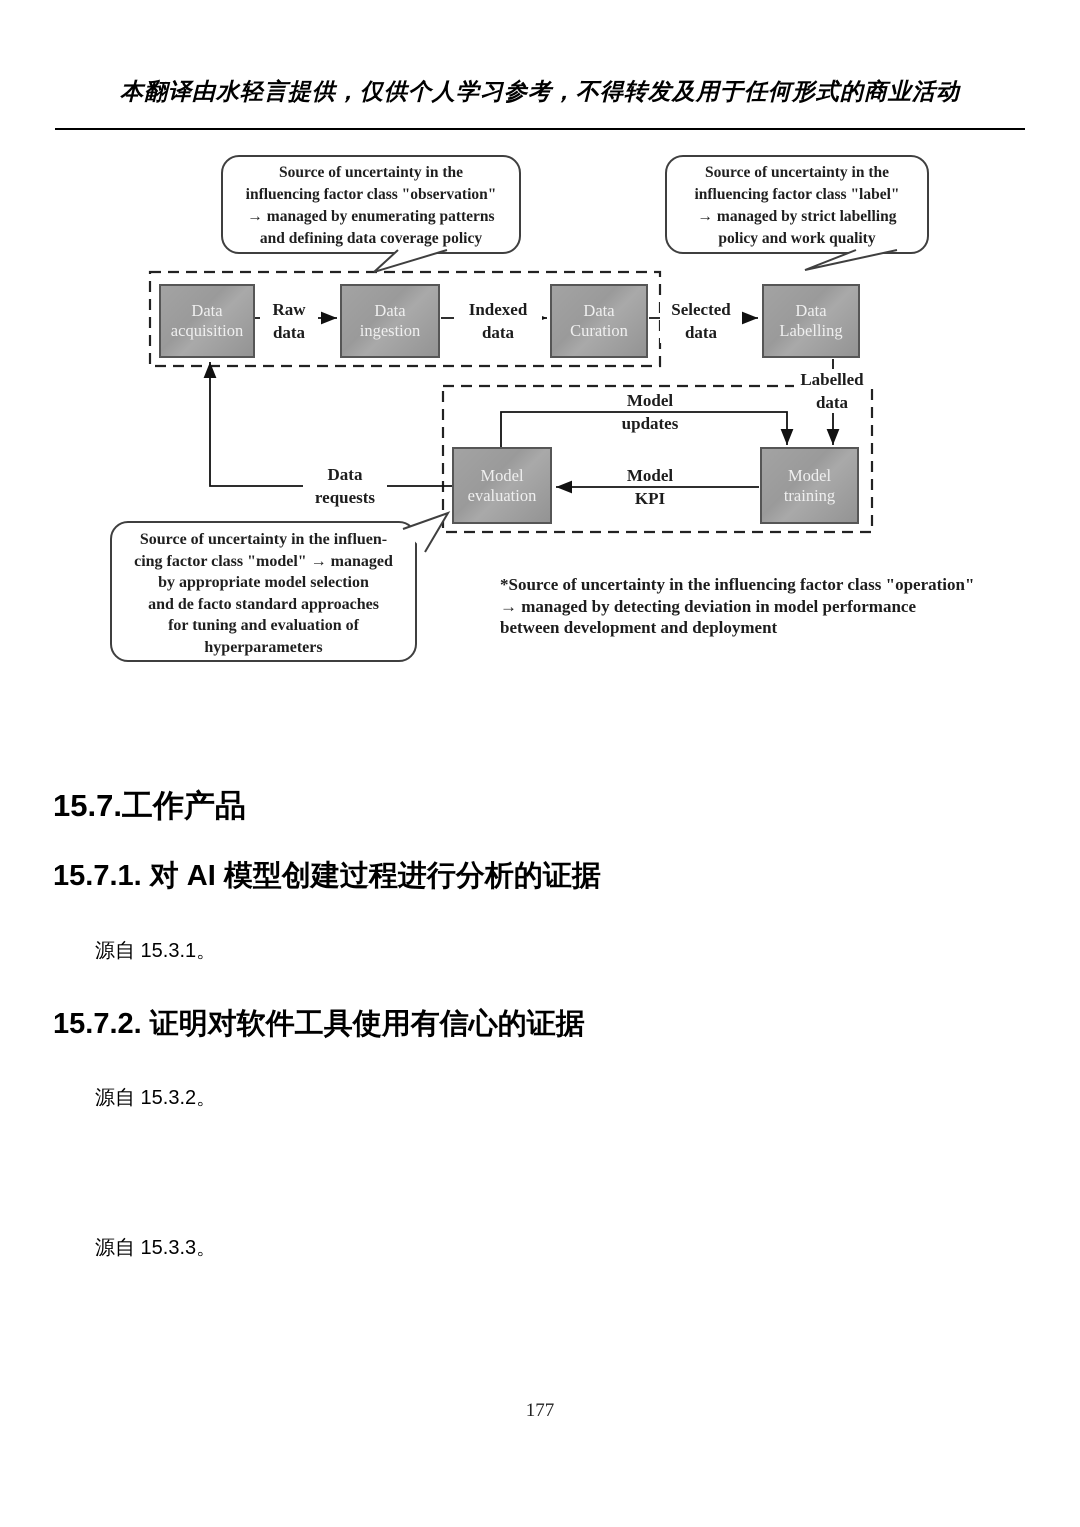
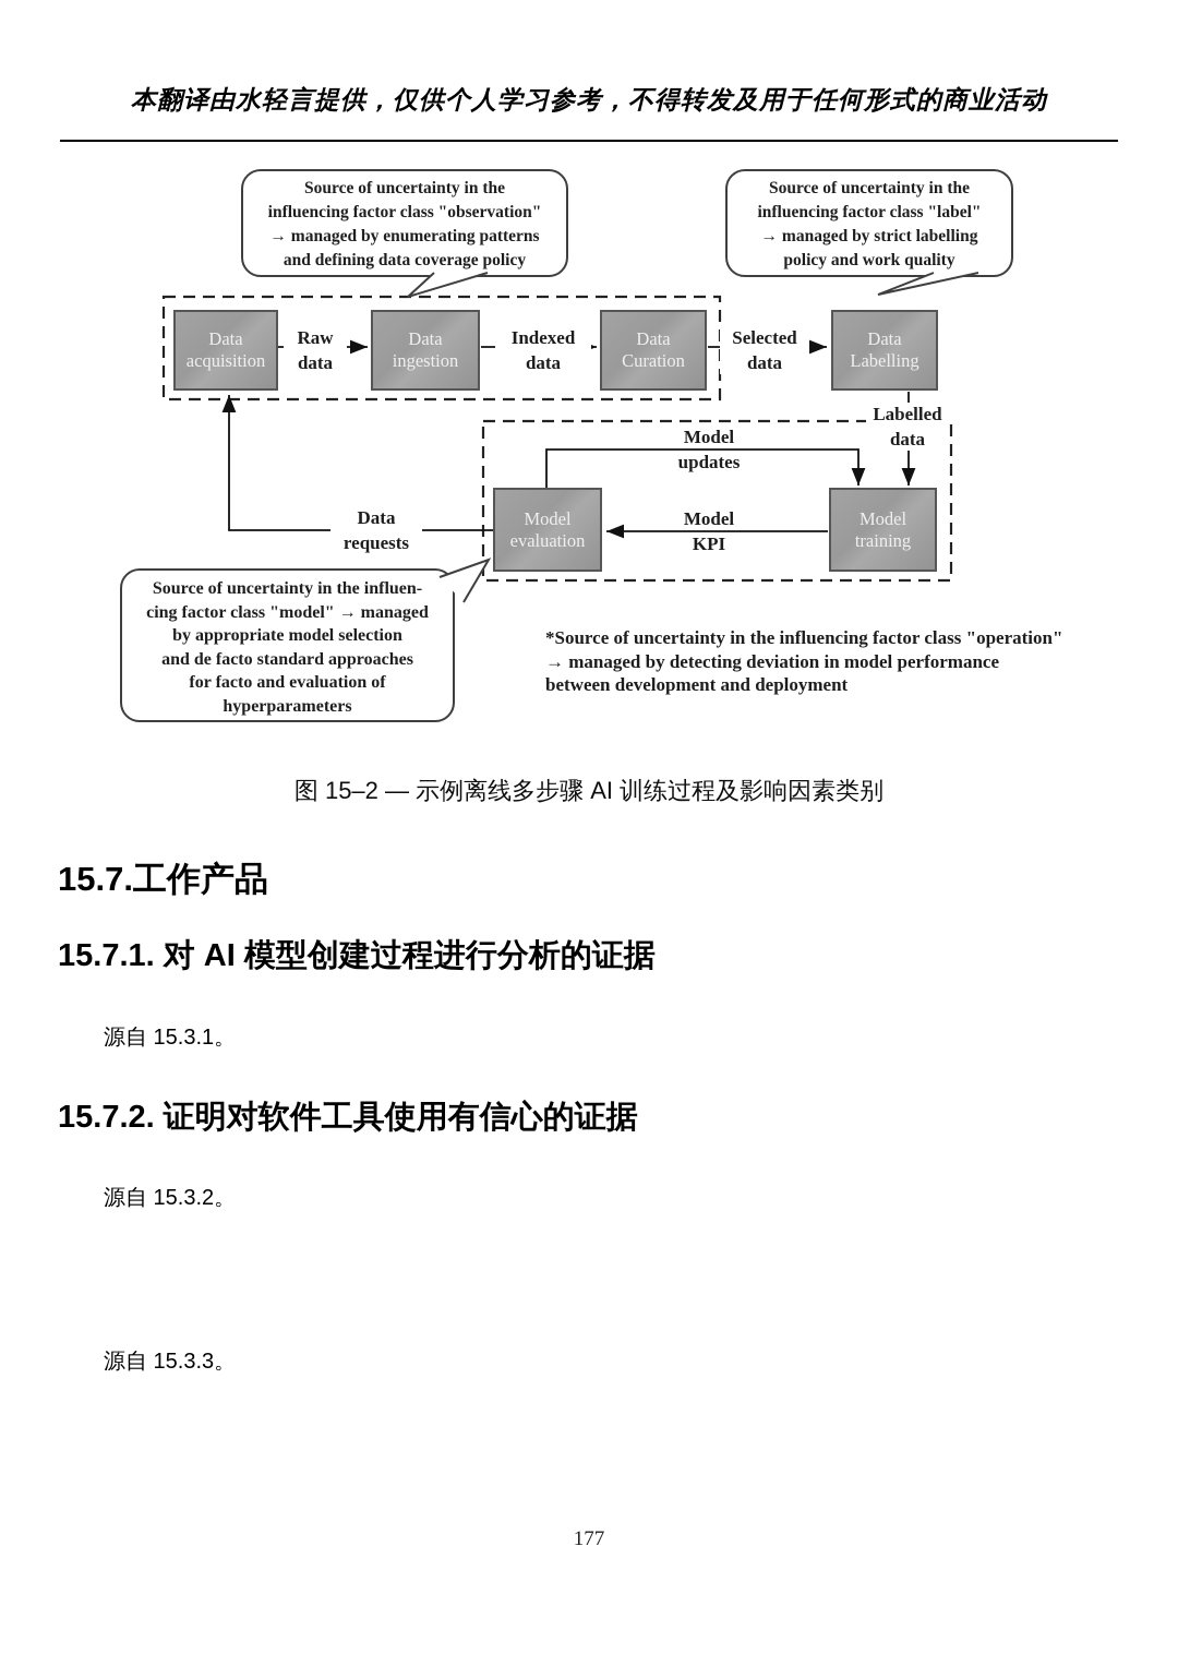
  本翻译由水轻言提供，仅供个人学习参考，不得转发及用于任何形式的商业活动
  Source of uncertainty in the
  influencing factor class "observation"
  → managed by enumerating patterns
  and defining data coverage policy
  Source of uncertainty in the
  influencing factor class "label"
  → managed by strict labelling
  policy and work quality
  Source of uncertainty in the influen-
  cing factor class "model" → managed
  by appropriate model selection
  and de facto standard approaches
- for tuning and evaluation of
+ for facto and evaluation of
  hyperparameters
  Data
  acquisition
  Data
  ingestion
  Data
  Curation
  Data
  Labelling
  Model
  evaluation
  Model
  training
  Raw
  data
  Indexed
  data
  Selected
  data
  Labelled
  data
  Model
  updates
  Model
  KPI
  Data
  requests
  *Source of uncertainty in the influencing factor class "operation"
  → managed by detecting deviation in model performance
  between development and deployment
+ 图 15–2 — 示例离线多步骤 AI 训练过程及影响因素类别
  15.7.工作产品
  15.7.1. 对 AI 模型创建过程进行分析的证据
  源自 15.3.1。
  15.7.2. 证明对软件工具使用有信心的证据
  源自 15.3.2。
  源自 15.3.3。
  177
